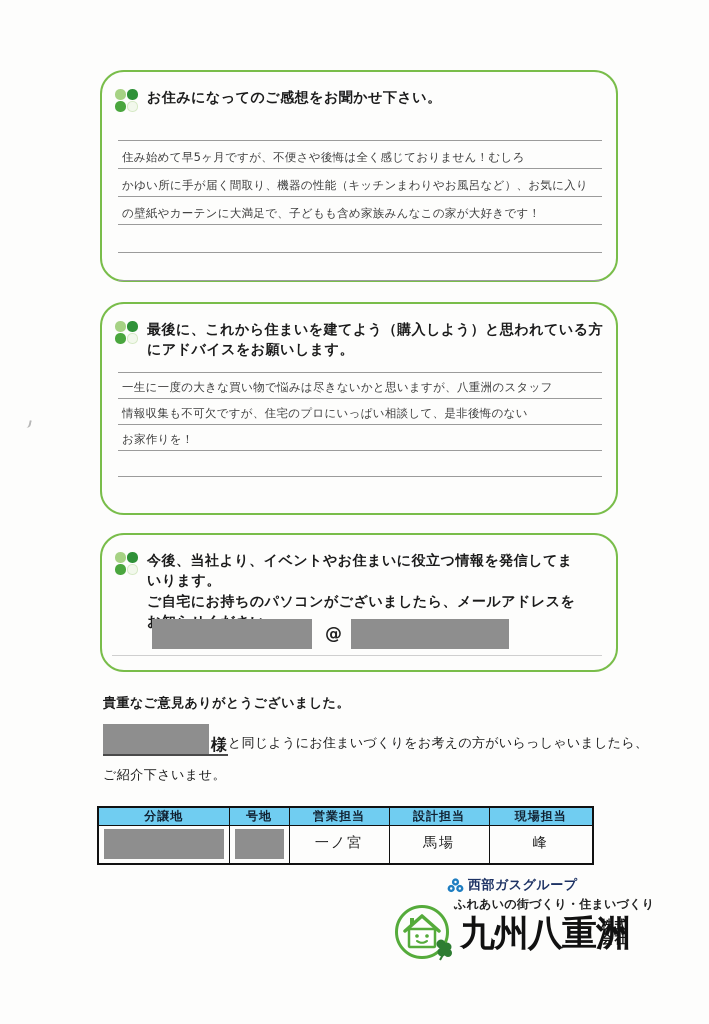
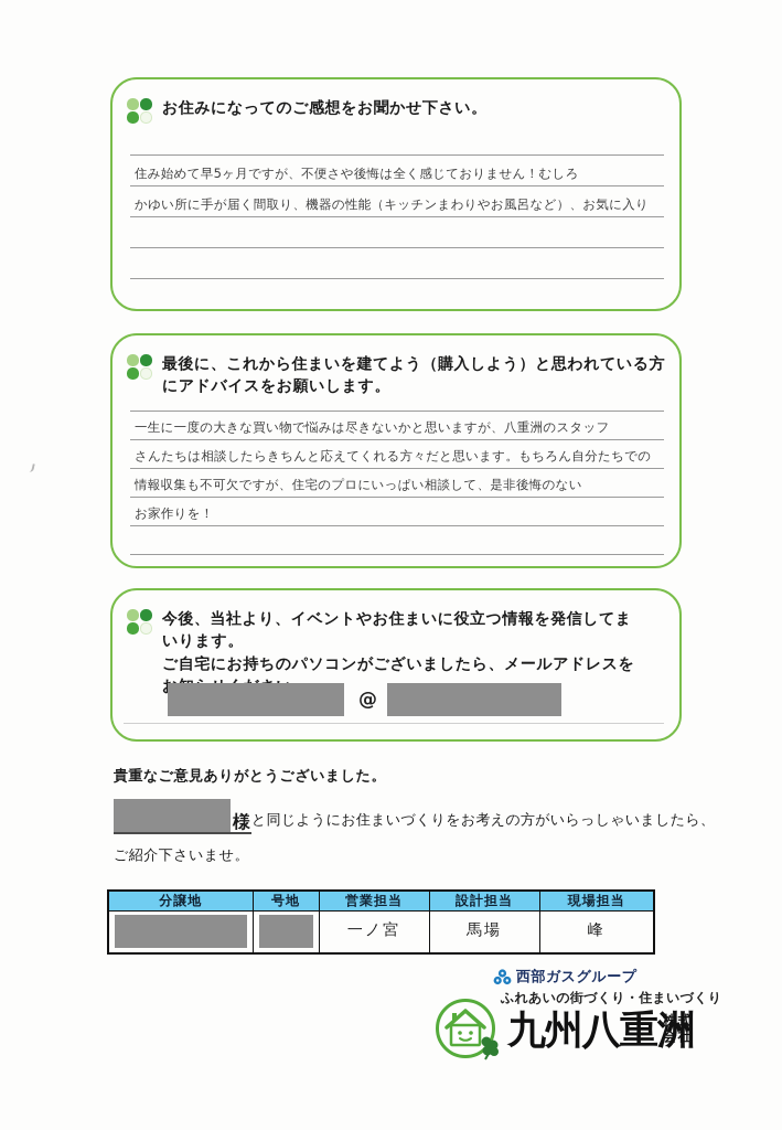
  お住みになってのご感想をお聞かせ下さい。
  住み始めて早5ヶ月ですが、不便さや後悔は全く感じておりません！むしろ
  かゆい所に手が届く間取り、機器の性能（キッチンまわりやお風呂など）、お気に入り
- の壁紙やカーテンに大満足で、子どもも含め家族みんなこの家が大好きです！
  最後に、これから住まいを建てよう（購入しよう）と思われている方にアドバイスをお願いします。
  一生に一度の大きな買い物で悩みは尽きないかと思いますが、八重洲のスタッフ
+ さんたちは相談したらきちんと応えてくれる方々だと思います。もちろん自分たちでの
  情報収集も不可欠ですが、住宅のプロにいっぱい相談して、是非後悔のない
  お家作りを！
  今後、当社より、イベントやお住まいに役立つ情報を発信してまいります。
  ご自宅にお持ちのパソコンがございましたら、メールアドレスを
  @
  貴重なご意見ありがとうございました。
  様
  と同じようにお住まいづくりをお考えの方がいらっしゃいましたら、
  ご紹介下さいませ。
  分譲地	号地	営業担当	設計担当	現場担当
  		一ノ宮	馬場	峰
  西部ガスグループ
  ふれあいの街づくり・住まいづくり
  九州八重洲
  株式
  会社
